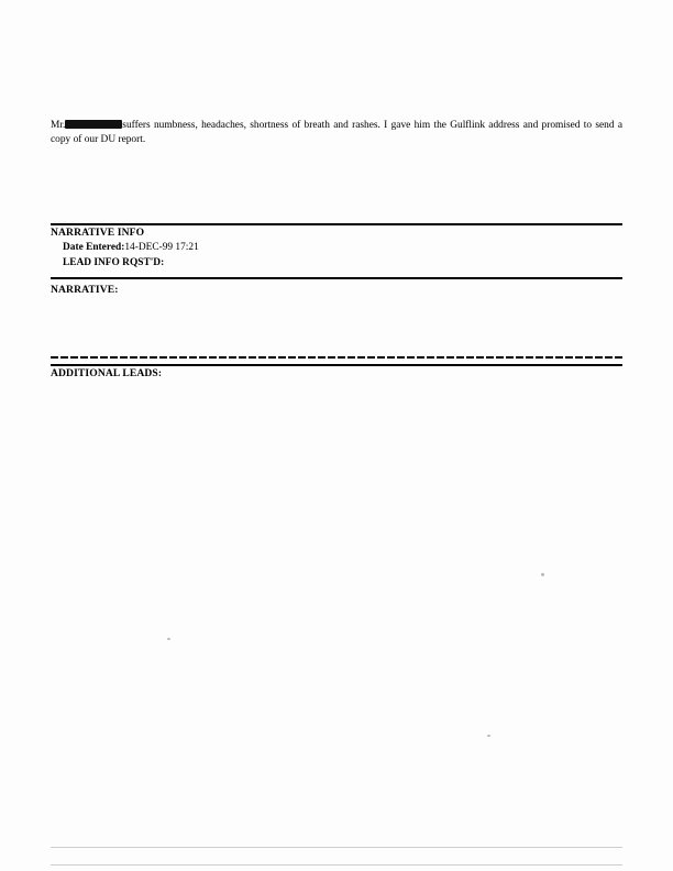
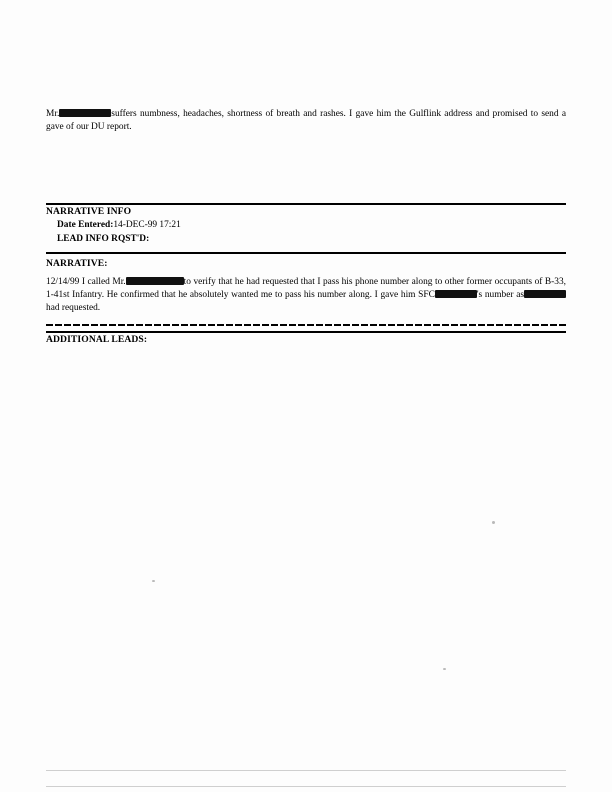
- Mr. suffers numbness, headaches, shortness of breath and rashes. I gave him the Gulflink address and promised to send a copy of our DU report.
+ Mr. suffers numbness, headaches, shortness of breath and rashes. I gave him the Gulflink address and promised to send a gave of our DU report.
  NARRATIVE INFO
  Date Entered:14-DEC-99 17:21
  LEAD INFO RQST'D:
  NARRATIVE:
+ 12/14/99 I called Mr. to verify that he had requested that I pass his phone number along to other former occupants of B-33, 1-41st Infantry. He confirmed that he absolutely wanted me to pass his number along. I gave him SFC 's number ashad requested.
  ADDITIONAL LEADS:
